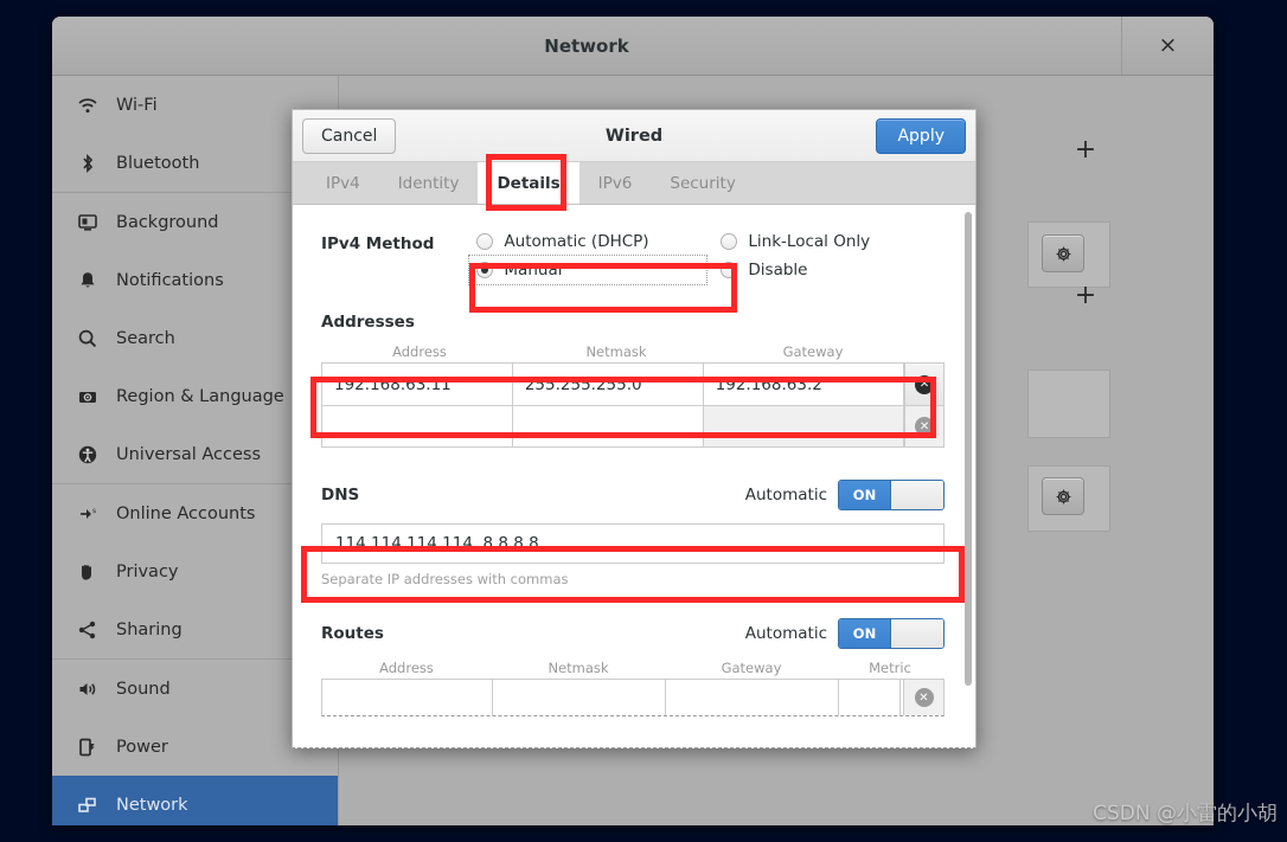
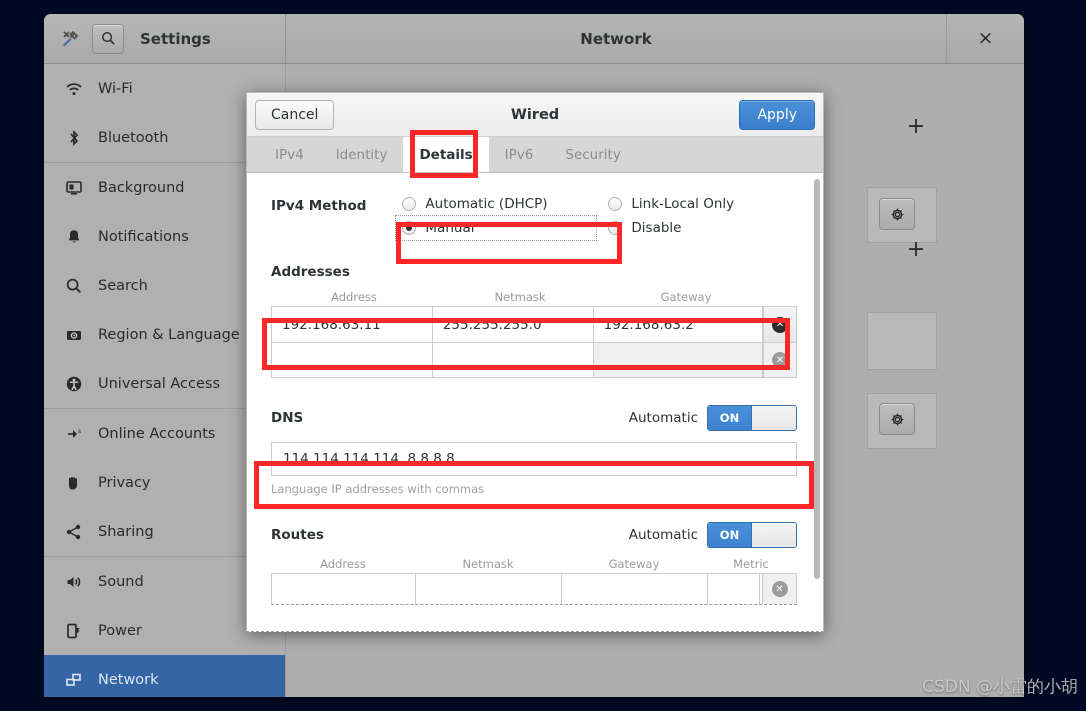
+ Settings
  Network
  ×
  Wi-Fi
  Bluetooth
  Background
  Notifications
  Search
  Region & Language
  Universal Access
  Online Accounts
  Privacy
  Sharing
  Sound
  Power
  Network
  +
  +
  Cancel
  Wired
  Apply
  IPv4
  Identity
  Details
  IPv6
  Security
  IPv4 Method
  Automatic (DHCP)
  Link-Local Only
  Manual
  Disable
  Addresses
  Address
  Netmask
  Gateway
  192.168.63.11
  255.255.255.0
  192.168.63.2
  ✕
  ✕
  DNS
  Automatic
  ON
  114.114.114.114, 8.8.8.8
- Separate IP addresses with commas
+ Language IP addresses with commas
  Routes
  Automatic
  ON
  Address
  Netmask
  Gateway
  Metric
  ✕
  CSDN @小雷的小胡
